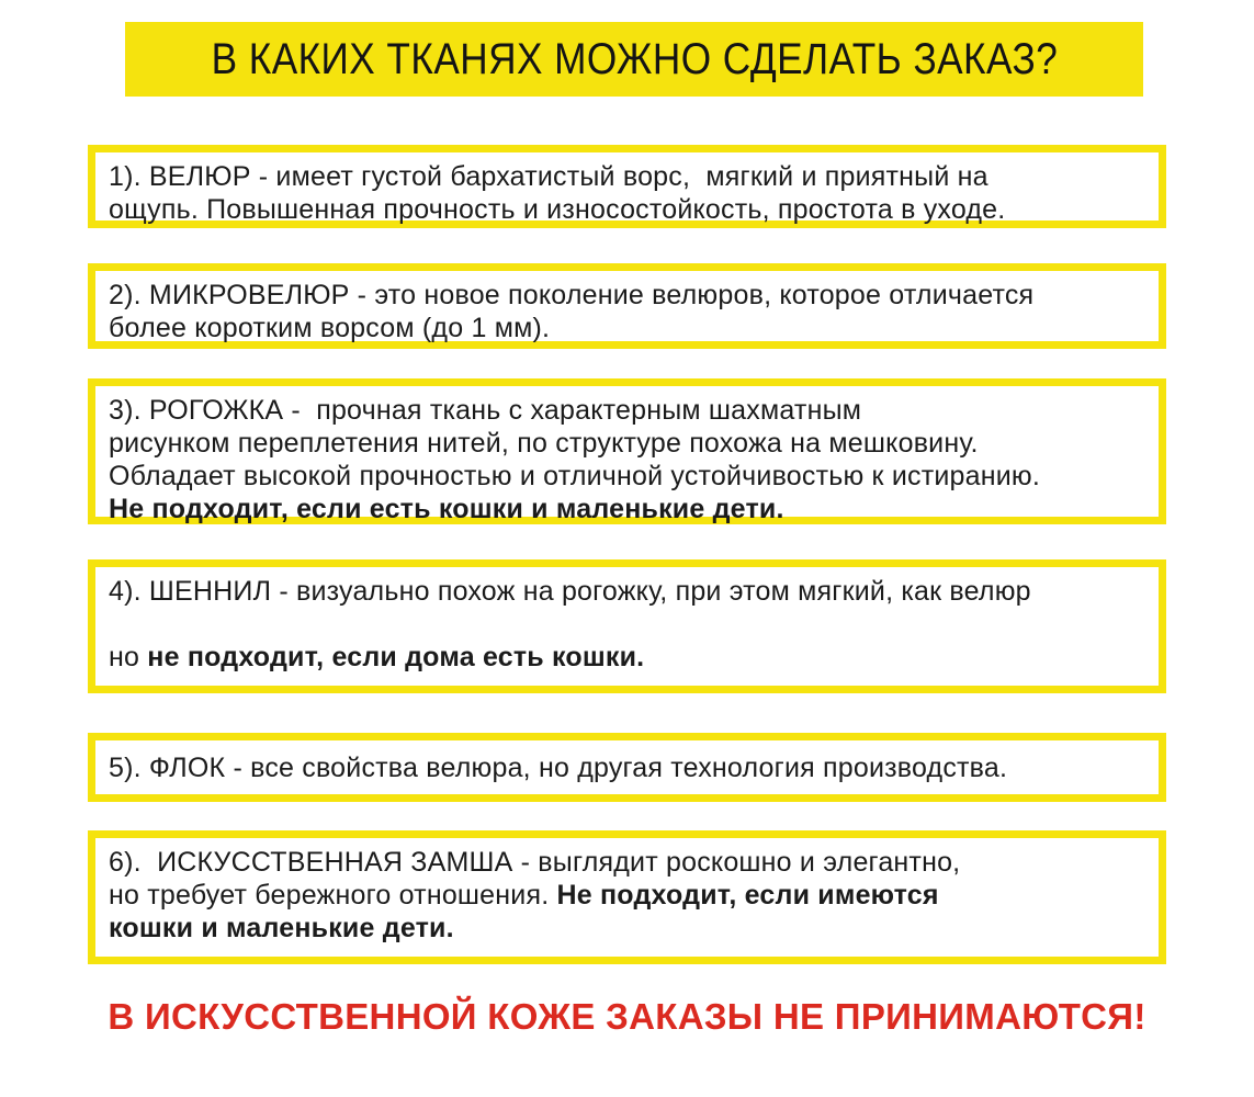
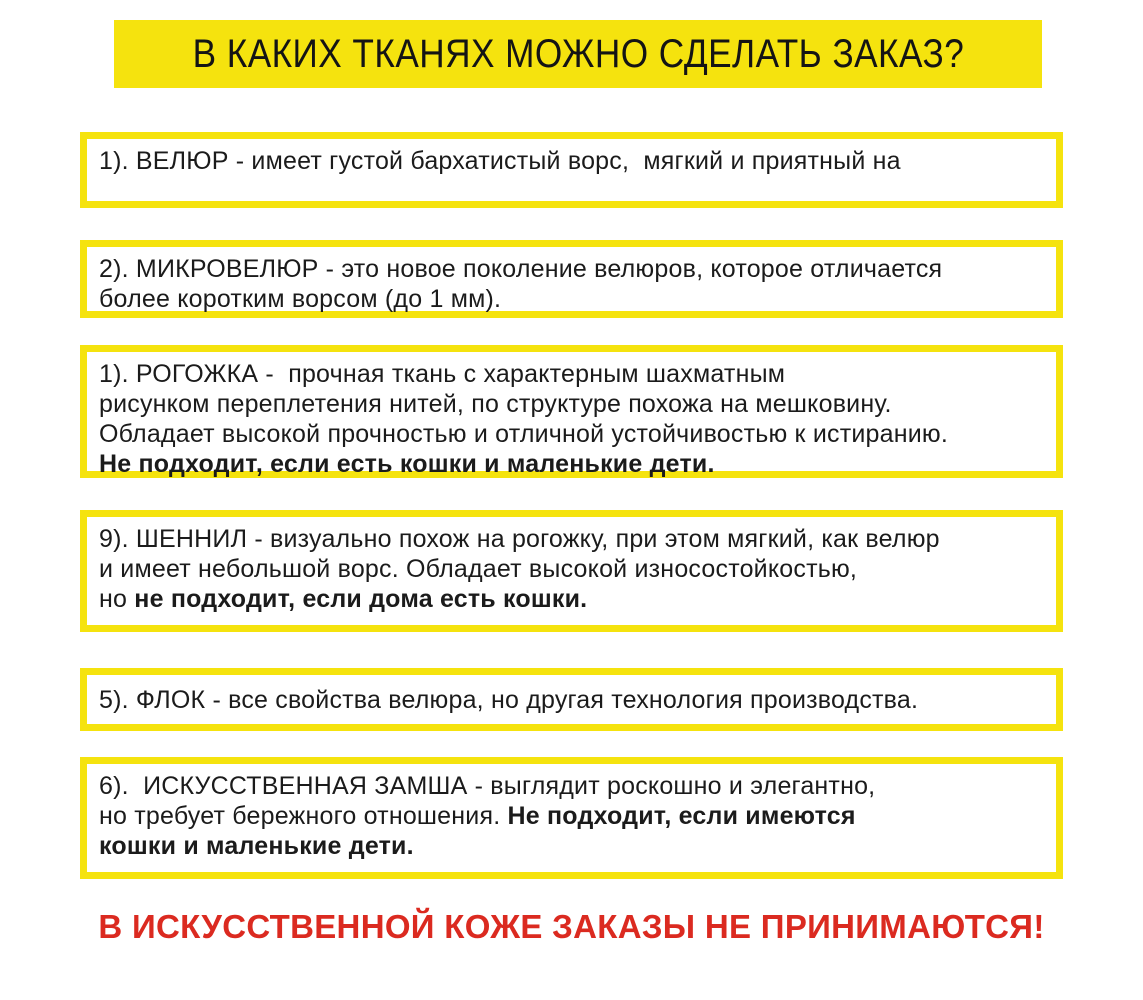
  В КАКИХ ТКАНЯХ МОЖНО СДЕЛАТЬ ЗАКАЗ?
  1). ВЕЛЮР - имеет густой бархатистый ворс, мягкий и приятный на
- ощупь. Повышенная прочность и износостойкость, простота в уходе.
  2). МИКРОВЕЛЮР - это новое поколение велюров, которое отличается
  более коротким ворсом (до 1 мм).
- 3). РОГОЖКА - прочная ткань с характерным шахматным
+ 1). РОГОЖКА - прочная ткань с характерным шахматным
  рисунком переплетения нитей, по структуре похожа на мешковину.
  Обладает высокой прочностью и отличной устойчивостью к истиранию.
  Не подходит, если есть кошки и маленькие дети.
- 4). ШЕННИЛ - визуально похож на рогожку, при этом мягкий, как велюр
+ 9). ШЕННИЛ - визуально похож на рогожку, при этом мягкий, как велюр
+ и имеет небольшой ворс. Обладает высокой износостойкостью,
  но не подходит, если дома есть кошки.
  5). ФЛОК - все свойства велюра, но другая технология производства.
  6). ИСКУССТВЕННАЯ ЗАМША - выглядит роскошно и элегантно,
  но требует бережного отношения. Не подходит, если имеются
  кошки и маленькие дети.
  В ИСКУССТВЕННОЙ КОЖЕ ЗАКАЗЫ НЕ ПРИНИМАЮТСЯ!
